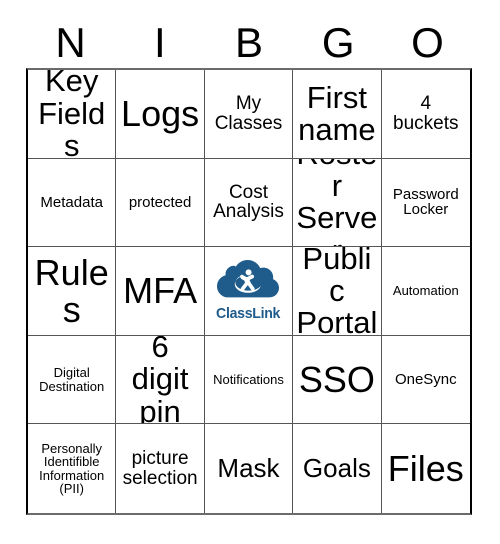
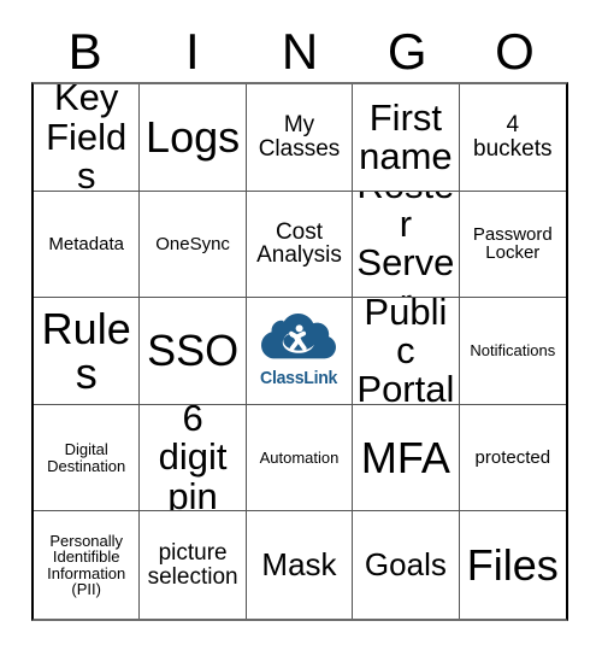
- N
+ B
  I
- B
+ N
  G
  O
  Key
  Fields
  Logs
  My
  Classes
  First
  name
  4
  buckets
  Metadata
- protected
+ OneSync
  Cost
  Analysis
  Serve
  Password
  Locker
  Rules
- MFA
+ SSO
  ClassLink
  Public
  Portal
- Automation
+ Notifications
  Digital
  Destination
  6 digit
  pin
- Notifications
+ Automation
- SSO
+ MFA
- OneSync
+ protected
  Personally
  Identifible
  Information
  (PII)
  picture
  selection
  Mask
  Goals
  Files
